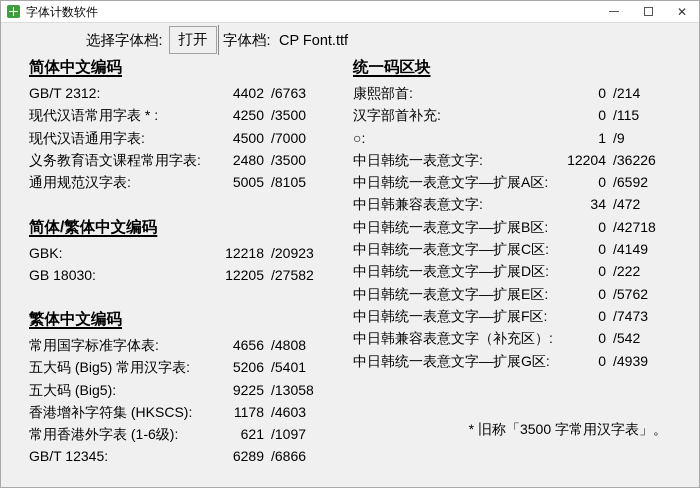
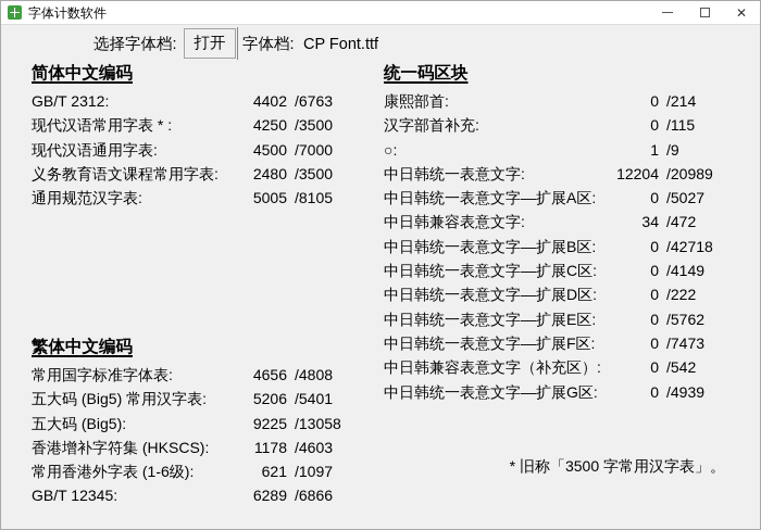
  字体计数软件
  ✕
  选择字体档:
  打开
  字体档:
  CP Font.ttf
  简体中文编码
  GB/T 2312:
  4402
  /6763
  现代汉语常用字表 * :
  4250
  /3500
  现代汉语通用字表:
  4500
  /7000
  义务教育语文课程常用字表:
  2480
  /3500
  通用规范汉字表:
  5005
  /8105
- 简体/繁体中文编码
- GBK:
- 12218
- /20923
- GB 18030:
- 12205
- /27582
  繁体中文编码
  常用国字标准字体表:
  4656
  /4808
  五大码 (Big5) 常用汉字表:
  5206
  /5401
  五大码 (Big5):
  9225
  /13058
  香港增补字符集 (HKSCS):
  1178
  /4603
  常用香港外字表 (1-6级):
  621
  /1097
  GB/T 12345:
  6289
  /6866
  统一码区块
  康熙部首:
  0
  /214
  汉字部首补充:
  0
  /115
  ○:
  1
  /9
  中日韩统一表意文字:
  12204
- /36226
+ /20989
  中日韩统一表意文字—扩展A区:
  0
- /6592
+ /5027
  中日韩兼容表意文字:
  34
  /472
  中日韩统一表意文字—扩展B区:
  0
  /42718
  中日韩统一表意文字—扩展C区:
  0
  /4149
  中日韩统一表意文字—扩展D区:
  0
  /222
  中日韩统一表意文字—扩展E区:
  0
  /5762
  中日韩统一表意文字—扩展F区:
  0
  /7473
  中日韩兼容表意文字（补充区）:
  0
  /542
  中日韩统一表意文字—扩展G区:
  0
  /4939
  * 旧称「3500 字常用汉字表」。
